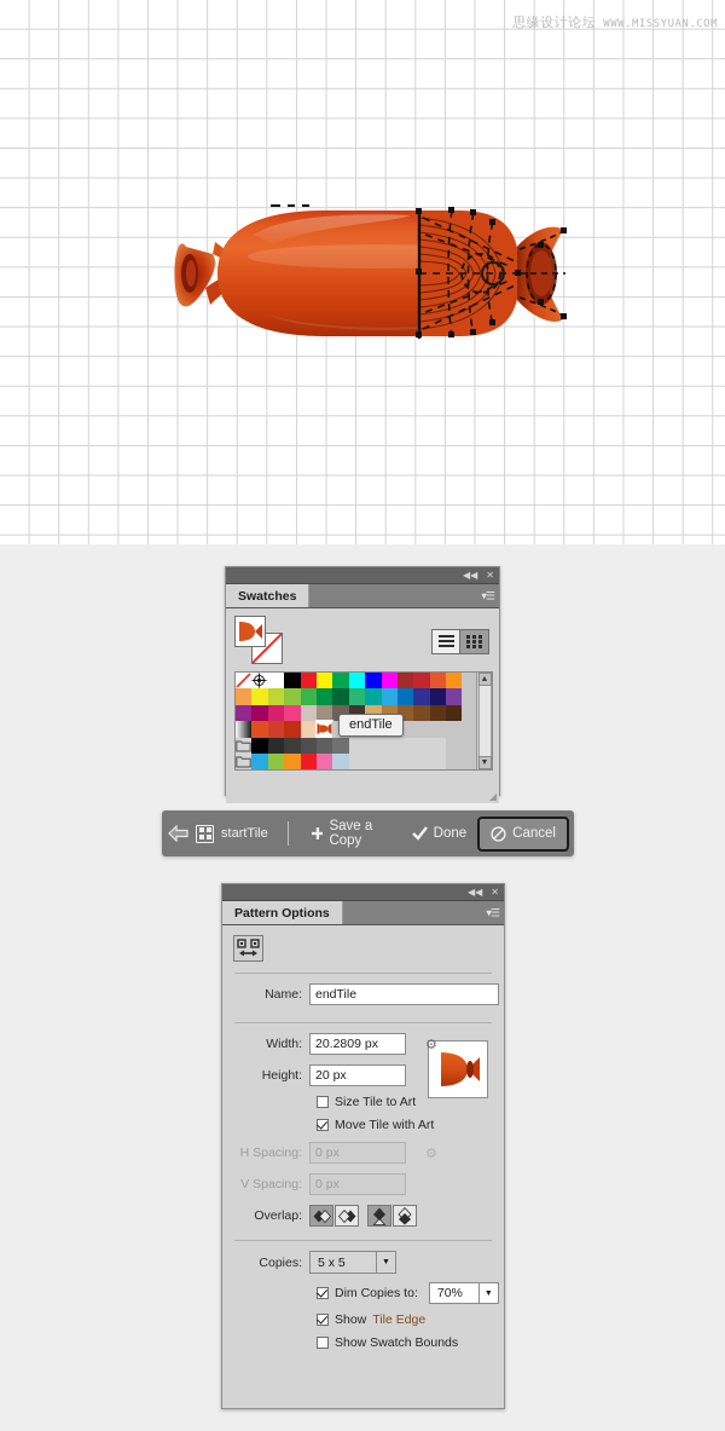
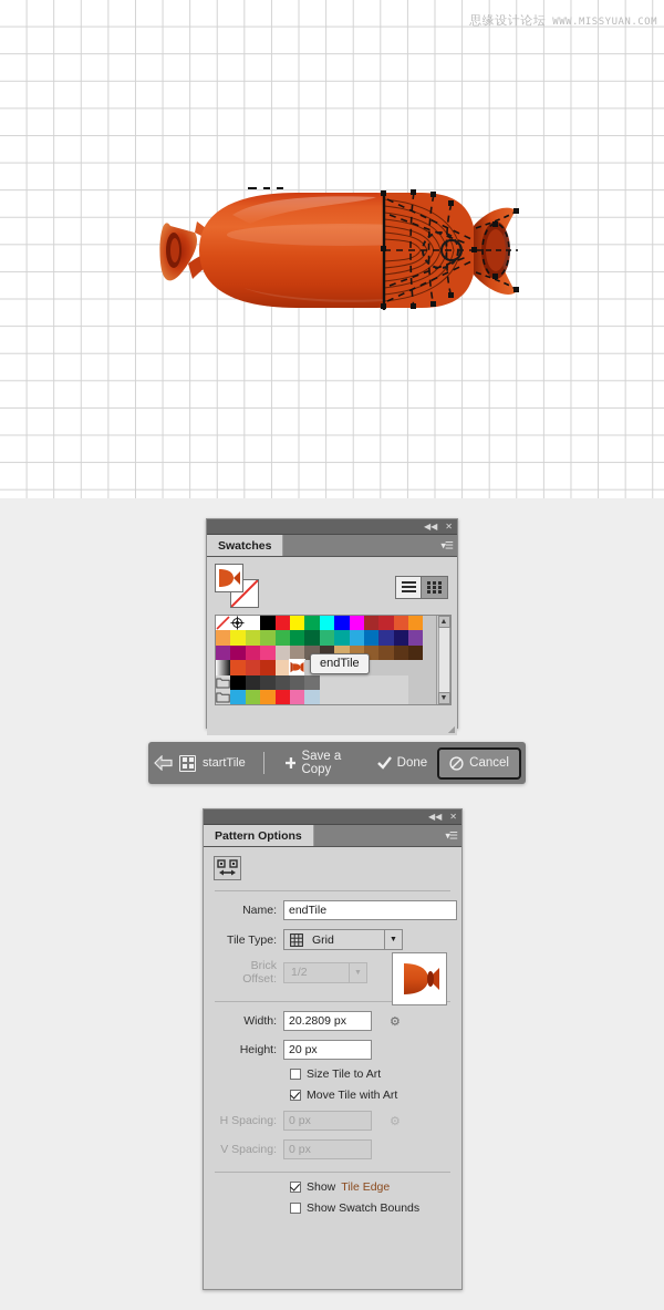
  思缘设计论坛
  WWW.MISSYUAN.COM
  ◀◀
  ✕
  Swatches
  ▾☰
  ◢
  endTile
  startTile
  Save a Copy
  Done
  Cancel
  ◀◀
  ✕
  Pattern Options
  ▾☰
  Name:
  endTile
+ Tile Type:
+ Grid
+ Brick Offset:
+ 1/2
  Width:
  20.2809 px
  ⚙
  Height:
  20 px
  Size Tile to Art
  Move Tile with Art
  H Spacing:
  0 px
  ⚙
  V Spacing:
  0 px
- Overlap:
- Copies:
- 5 x 5
- Dim Copies to:
- 70%
  Show
  Tile Edge
  Show Swatch Bounds
